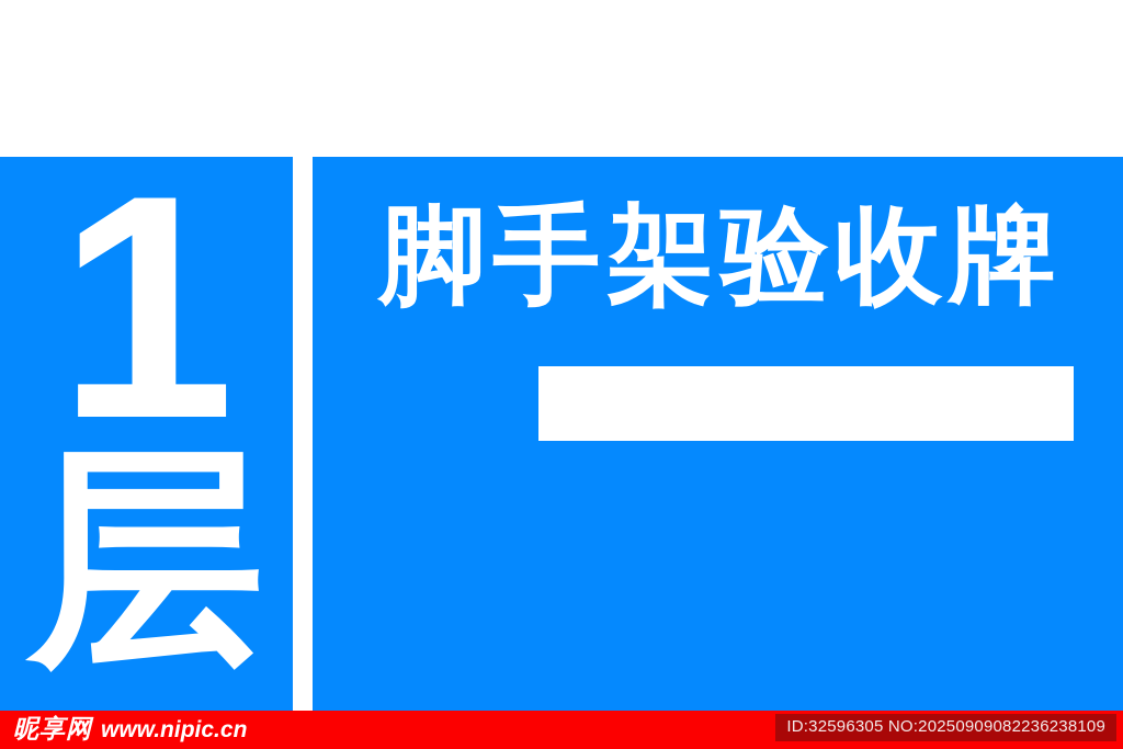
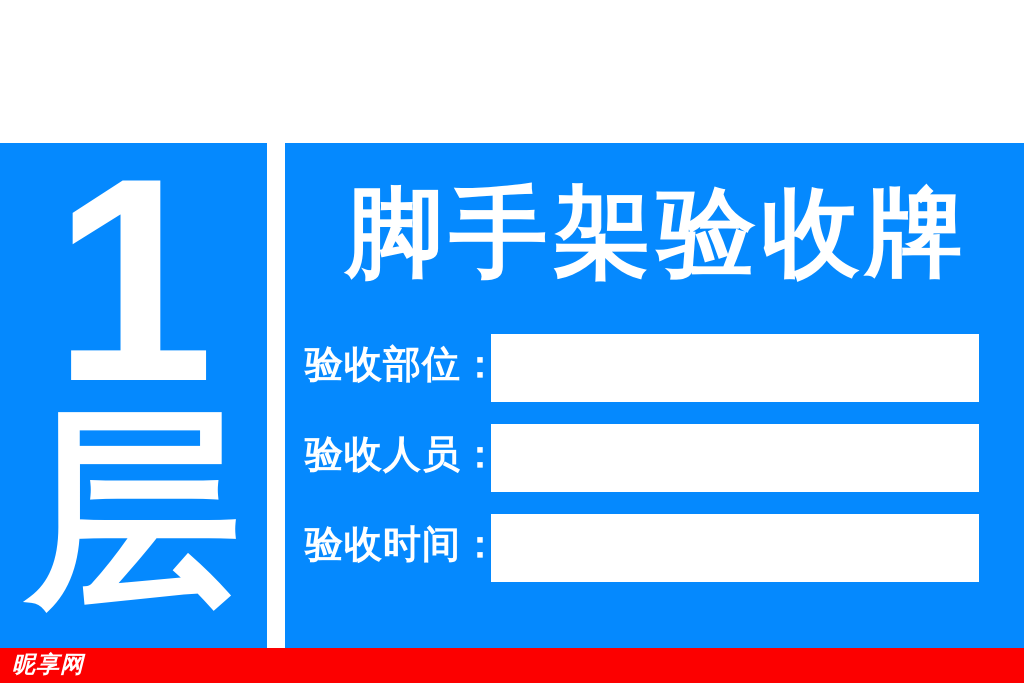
  1
  层
  脚手架验收牌
+ 验收部位：
+ 验收人员：
+ 验收时间：
  昵享网
- www.nipic.cn
- ID:32596305 NO:20250909082236238109
